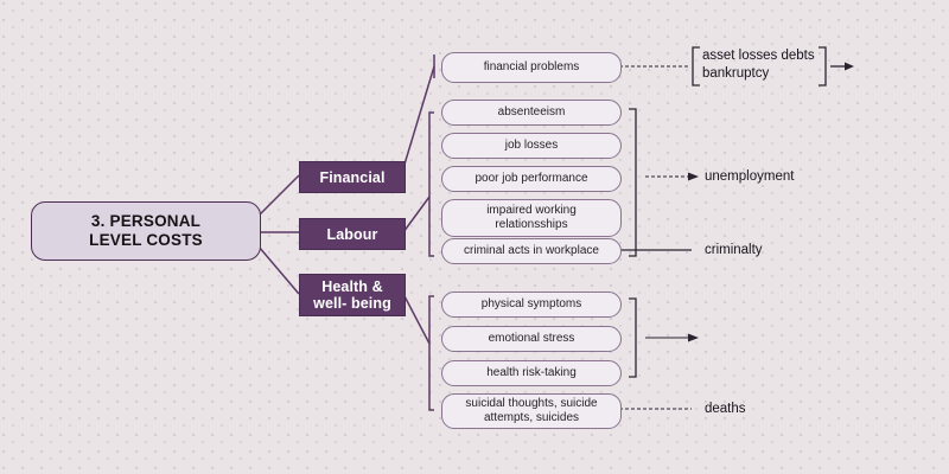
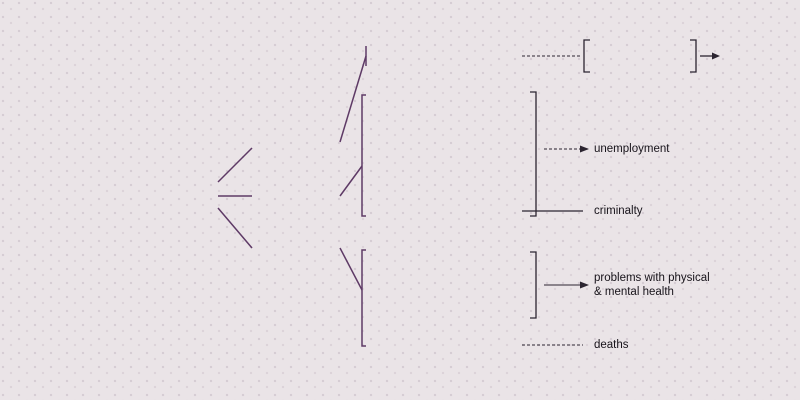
- 3. PERSONAL
- LEVEL COSTS
- Financial
- Labour
- Health &
- well- being
- financial problems
- absenteeism
- job losses
- poor job performance
- impaired working
- relationsships
- criminal acts in workplace
- physical symptoms
- emotional stress
- health risk-taking
- suicidal thoughts, suicide
- attempts, suicides
- asset losses debts
- bankruptcy
  unemployment
  criminalty
+ problems with physical
+ & mental health
  deaths
